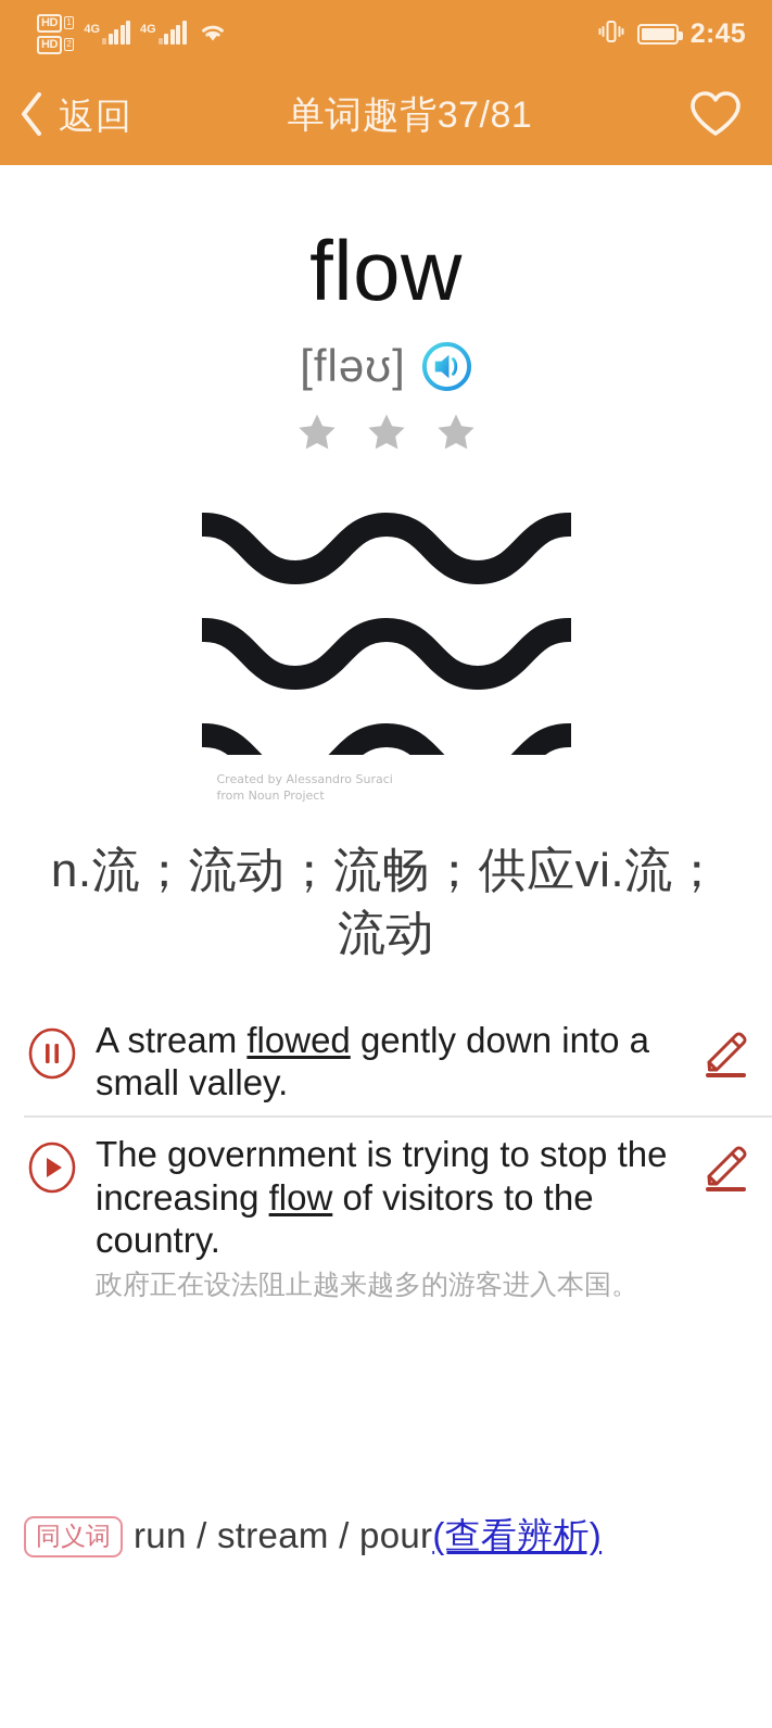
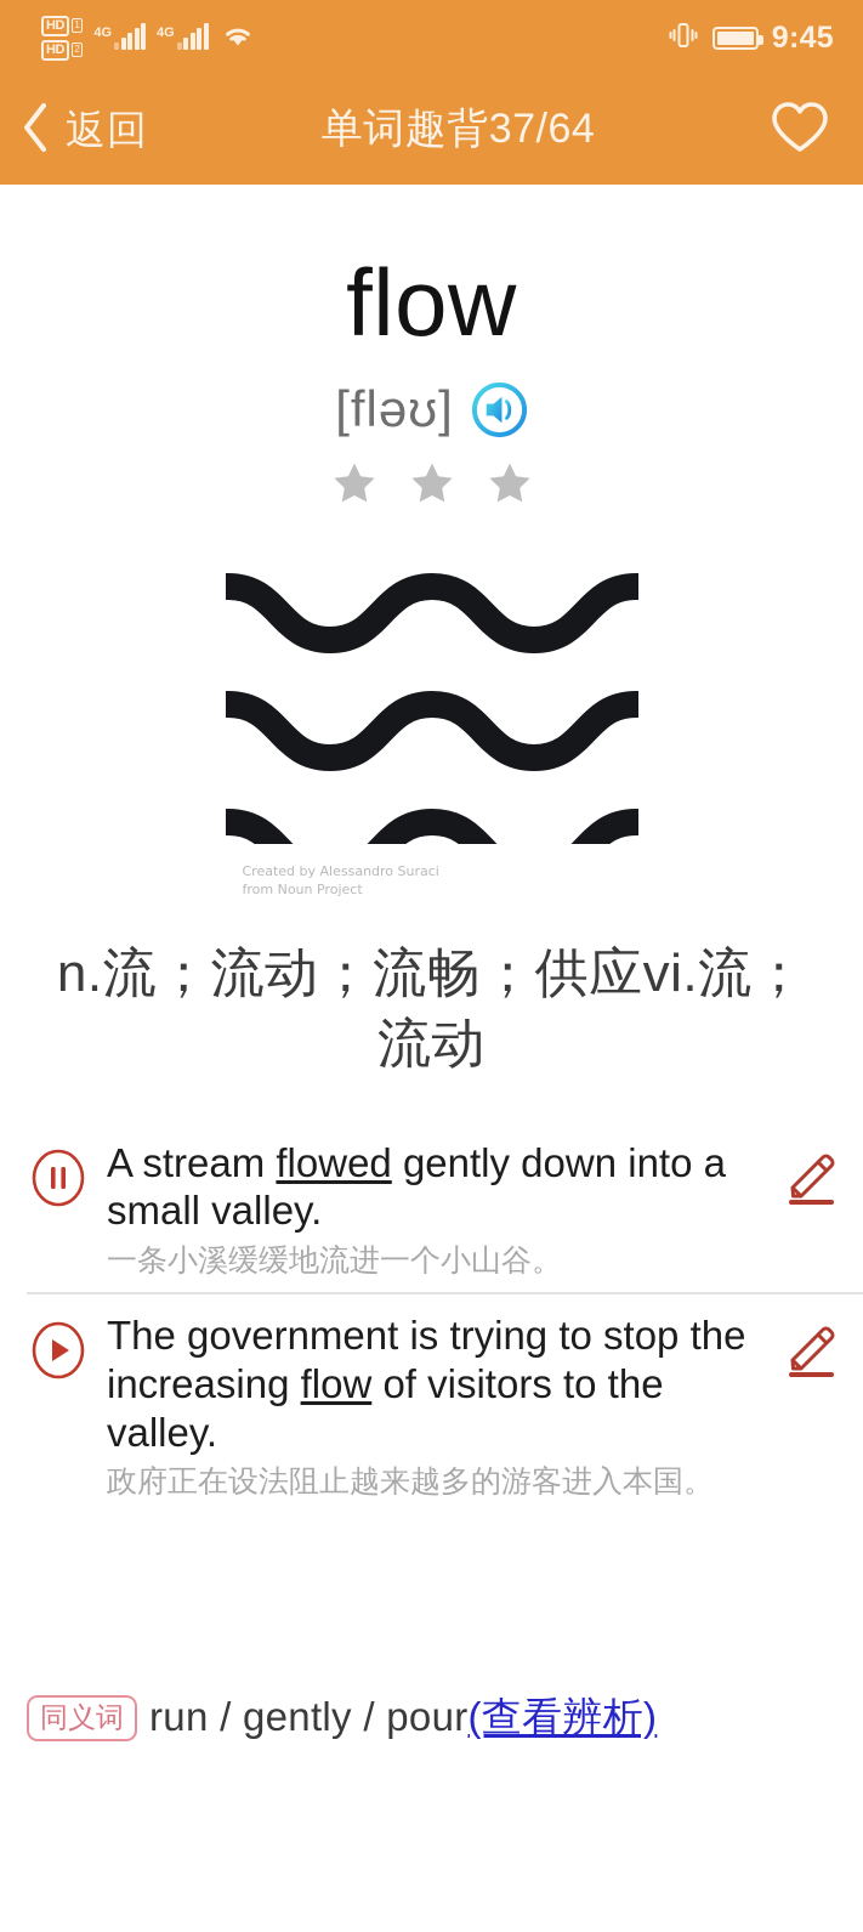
  HD
  1
  HD
  2
  4G
  4G
- 2:45
+ 9:45
  返回
- 单词趣背37/81
+ 单词趣背37/64
  flow
  [fləʊ]
  Created by Alessandro Suraci
  from Noun Project
  n.流；流动；流畅；供应vi.流；流动
  A stream flowed gently down into a small valley.
+ 一条小溪缓缓地流进一个小山谷。
- The government is trying to stop the increasing flow of visitors to the country.
+ The government is trying to stop the increasing flow of visitors to the valley.
  政府正在设法阻止越来越多的游客进入本国。
  同义词
- run / stream / pour(查看辨析)
+ run / gently / pour(查看辨析)
